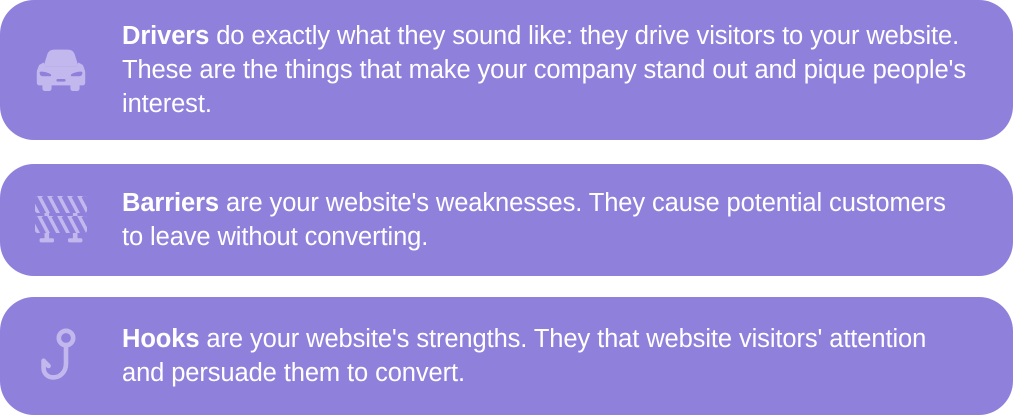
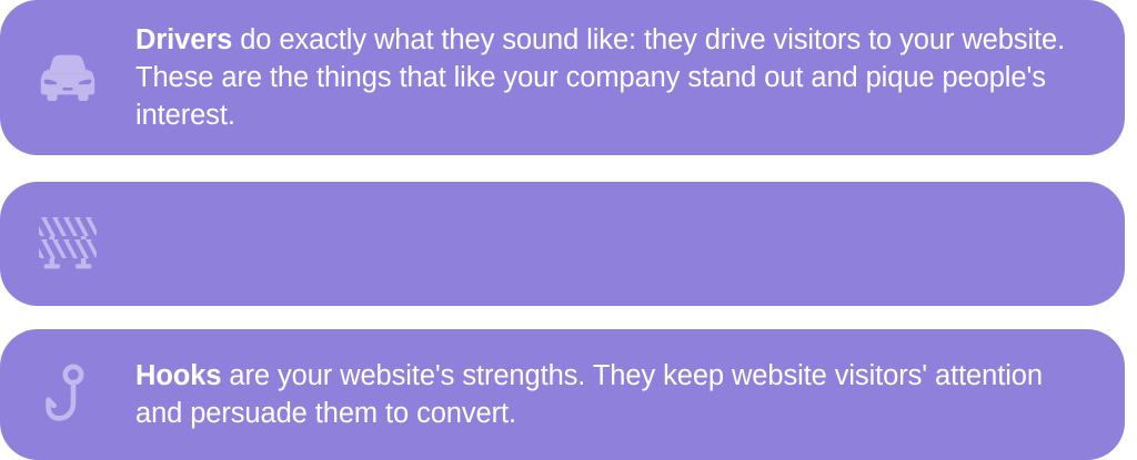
- Drivers do exactly what they sound like: they drive visitors to your website. These are the things that make your company stand out and pique people's interest.
+ Drivers do exactly what they sound like: they drive visitors to your website. These are the things that like your company stand out and pique people's interest.
- Barriers are your website's weaknesses. They cause potential customers to leave without converting.
- Hooks are your website's strengths. They that website visitors' attention and persuade them to convert.
+ Hooks are your website's strengths. They keep website visitors' attention and persuade them to convert.
